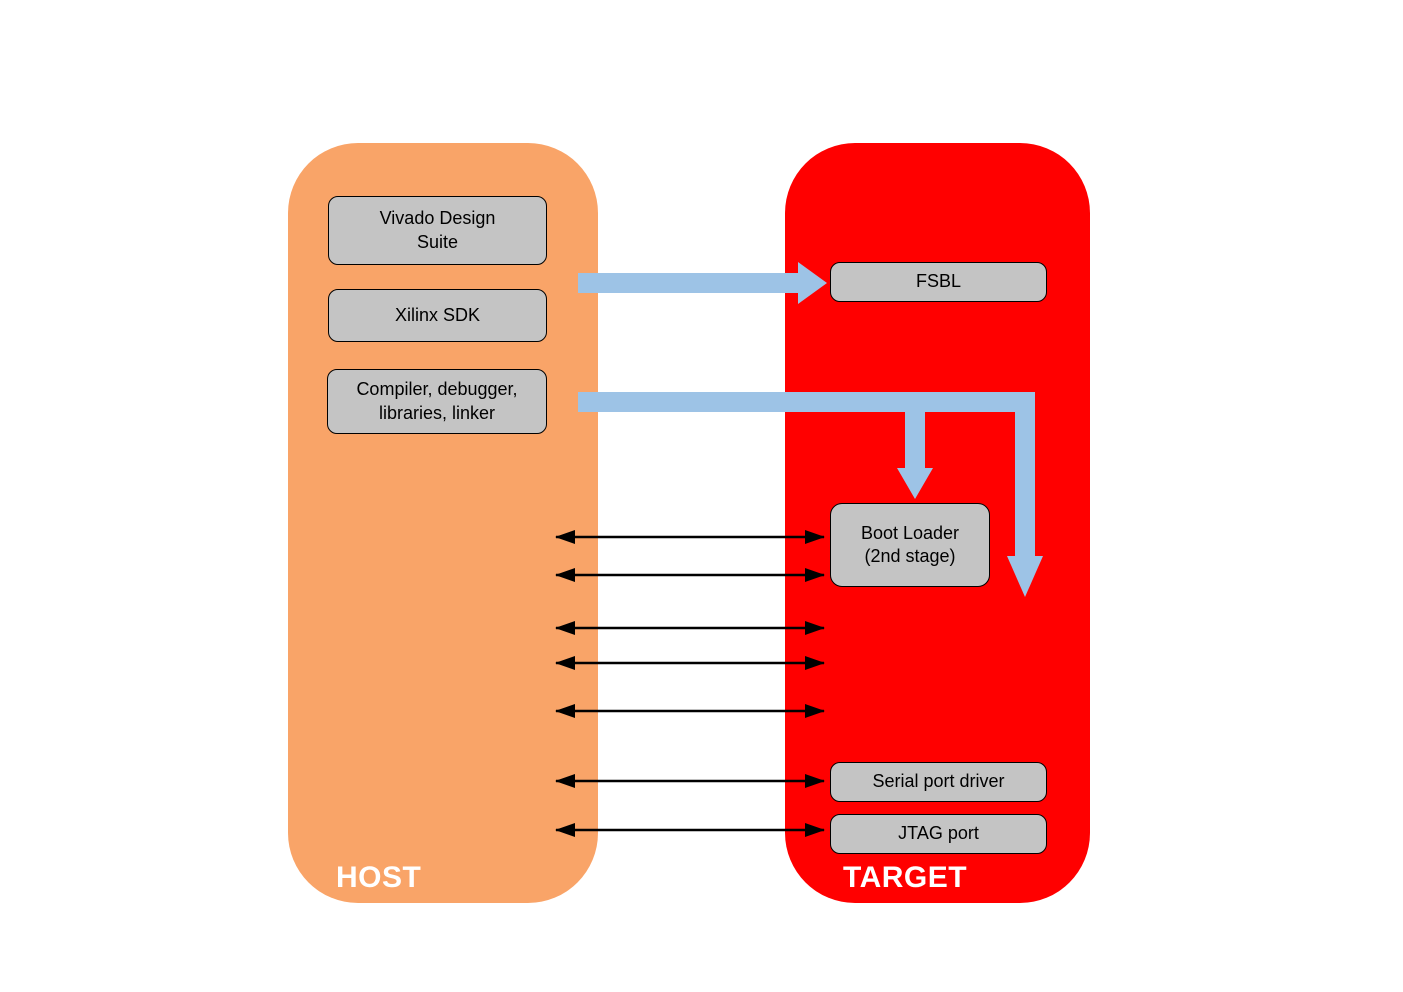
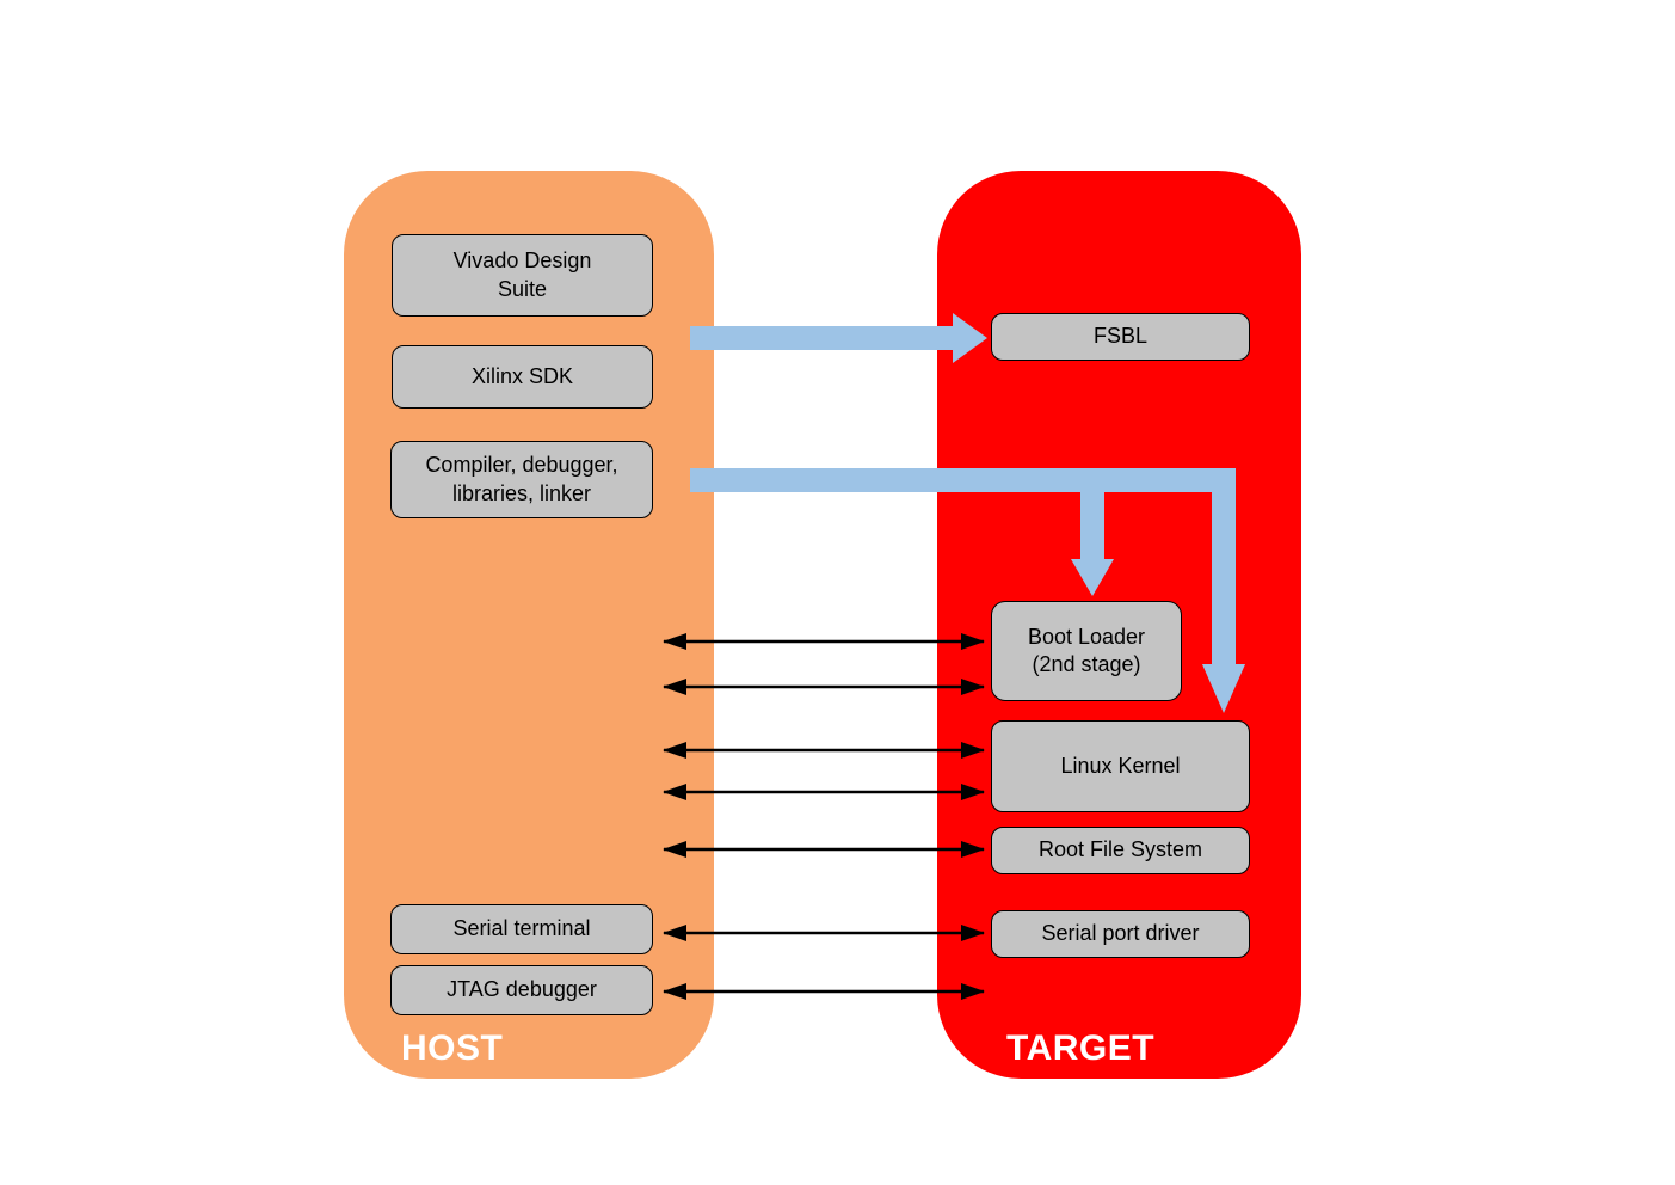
  HOST
  TARGET
  Vivado Design
  Suite
  Xilinx SDK
  Compiler, debugger,
  libraries, linker
+ Serial terminal
+ JTAG debugger
  FSBL
  Boot Loader
  (2nd stage)
+ Linux Kernel
+ Root File System
  Serial port driver
- JTAG port
